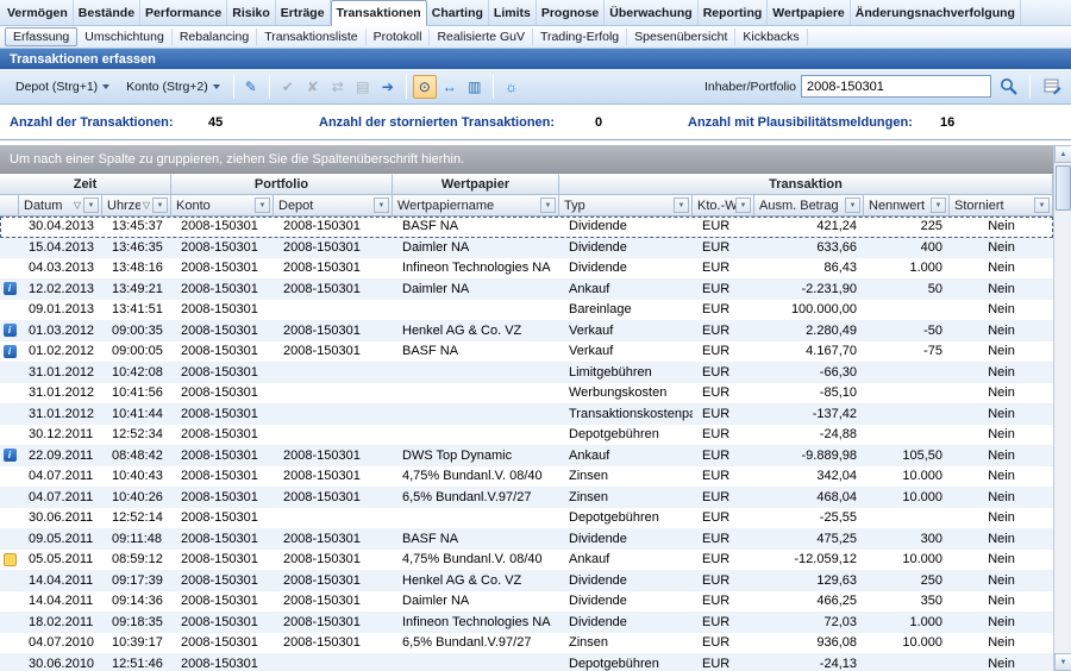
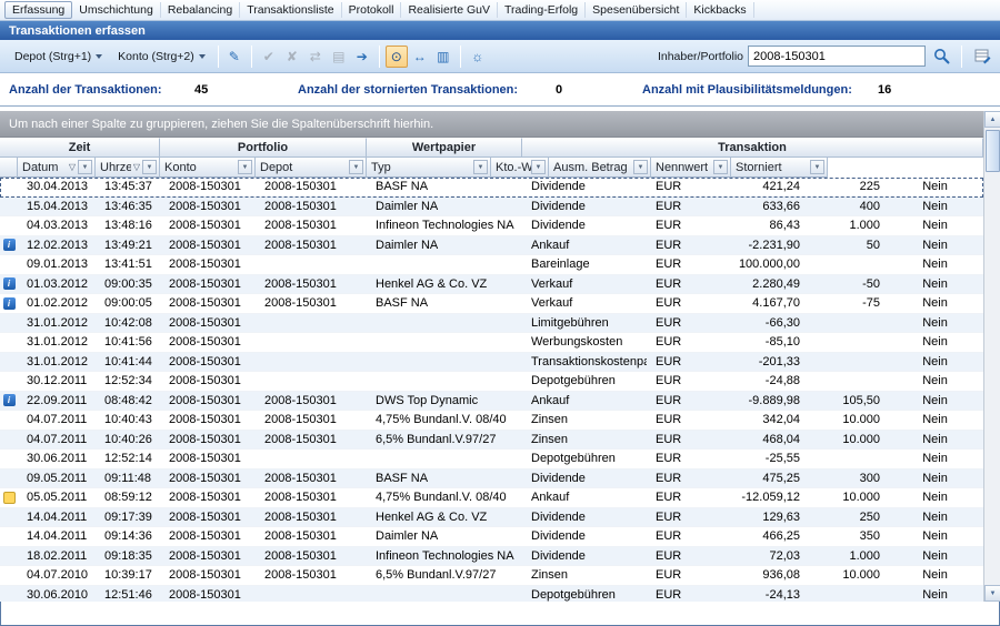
- Vermögen
- Bestände
- Performance
- Risiko
- Erträge
- Transaktionen
- Charting
- Limits
- Prognose
- Überwachung
- Reporting
- Wertpapiere
- Änderungsnachverfolgung
  Erfassung
  Umschichtung
  Rebalancing
  Transaktionsliste
  Protokoll
  Realisierte GuV
  Trading-Erfolg
  Spesenübersicht
  Kickbacks
  Transaktionen erfassen
  Depot (Strg+1)
  Konto (Strg+2)
  ✎
  ✔
  ✘
  ⇄
  ▤
  ➔
  ⊙
  ↔
  ▥
  ☼
  Inhaber/Portfolio
  2008-150301
  Anzahl der Transaktionen:
  45
  Anzahl der stornierten Transaktionen:
  0
  Anzahl mit Plausibilitätsmeldungen:
  16
  Um nach einer Spalte zu gruppieren, ziehen Sie die Spaltenüberschrift hierhin.
  Zeit
  Portfolio
  Wertpapier
  Transaktion
  Datum
  ▽
  Uhrze
  ▽
  Konto
  Depot
- Wertpapiername
  Typ
  Kto.-W
  Ausm. Betrag
  Nennwert
  Storniert
  30.04.2013
  13:45:37
  2008-150301
  2008-150301
  BASF NA
  Dividende
  EUR
  421,24
  225
  Nein
  15.04.2013
  13:46:35
  2008-150301
  2008-150301
  Daimler NA
  Dividende
  EUR
  633,66
  400
  Nein
  04.03.2013
  13:48:16
  2008-150301
  2008-150301
  Infineon Technologies NA
  Dividende
  EUR
  86,43
  1.000
  Nein
  12.02.2013
  13:49:21
  2008-150301
  2008-150301
  Daimler NA
  Ankauf
  EUR
  -2.231,90
  50
  Nein
  09.01.2013
  13:41:51
  2008-150301
  Bareinlage
  EUR
  100.000,00
  Nein
  01.03.2012
  09:00:35
  2008-150301
  2008-150301
  Henkel AG & Co. VZ
  Verkauf
  EUR
  2.280,49
  -50
  Nein
  01.02.2012
  09:00:05
  2008-150301
  2008-150301
  BASF NA
  Verkauf
  EUR
  4.167,70
  -75
  Nein
  31.01.2012
  10:42:08
  2008-150301
  Limitgebühren
  EUR
  -66,30
  Nein
  31.01.2012
  10:41:56
  2008-150301
  Werbungskosten
  EUR
  -85,10
  Nein
  31.01.2012
  10:41:44
  2008-150301
  Transaktionskostenp
  EUR
- -137,42
+ -201,33
  Nein
  30.12.2011
  12:52:34
  2008-150301
  Depotgebühren
  EUR
  -24,88
  Nein
  22.09.2011
  08:48:42
  2008-150301
  2008-150301
  DWS Top Dynamic
  Ankauf
  EUR
  -9.889,98
  105,50
  Nein
  04.07.2011
  10:40:43
  2008-150301
  2008-150301
  4,75% Bundanl.V. 08/40
  Zinsen
  EUR
  342,04
  10.000
  Nein
  04.07.2011
  10:40:26
  2008-150301
  2008-150301
  6,5% Bundanl.V.97/27
  Zinsen
  EUR
  468,04
  10.000
  Nein
  30.06.2011
  12:52:14
  2008-150301
  Depotgebühren
  EUR
  -25,55
  Nein
  09.05.2011
  09:11:48
  2008-150301
  2008-150301
  BASF NA
  Dividende
  EUR
  475,25
  300
  Nein
  05.05.2011
  08:59:12
  2008-150301
  2008-150301
  4,75% Bundanl.V. 08/40
  Ankauf
  EUR
  -12.059,12
  10.000
  Nein
  14.04.2011
  09:17:39
  2008-150301
  2008-150301
  Henkel AG & Co. VZ
  Dividende
  EUR
  129,63
  250
  Nein
  14.04.2011
  09:14:36
  2008-150301
  2008-150301
  Daimler NA
  Dividende
  EUR
  466,25
  350
  Nein
  18.02.2011
  09:18:35
  2008-150301
  2008-150301
  Infineon Technologies NA
  Dividende
  EUR
  72,03
  1.000
  Nein
  04.07.2010
  10:39:17
  2008-150301
  2008-150301
  6,5% Bundanl.V.97/27
  Zinsen
  EUR
  936,08
  10.000
  Nein
  30.06.2010
  12:51:46
  2008-150301
  Depotgebühren
  EUR
  -24,13
  Nein
